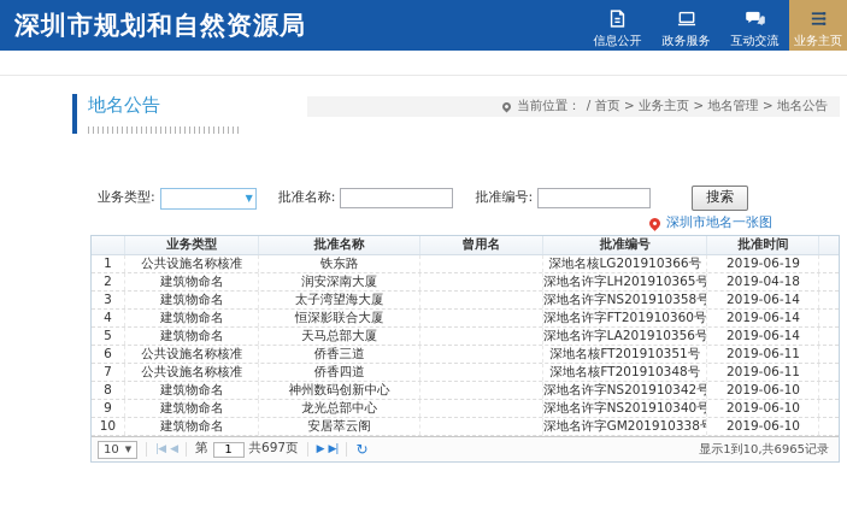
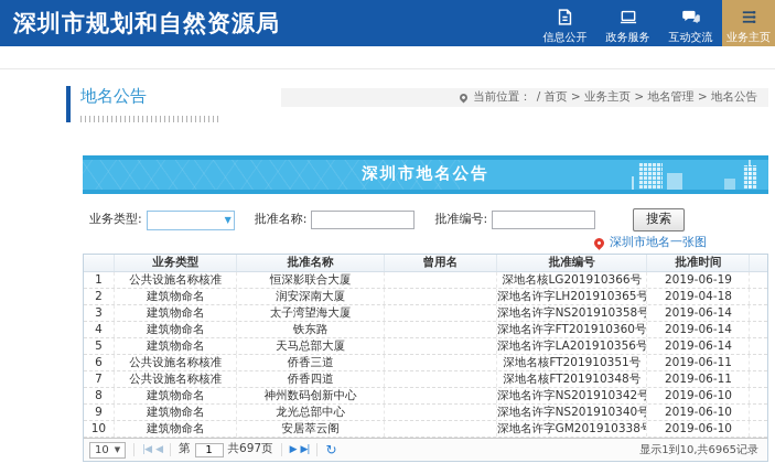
  深圳市规划和自然资源局
  信息公开
  政务服务
  互动交流
  业务主页
  地名公告
  当前位置：
  / 首页 > 业务主页 > 地名管理 > 地名公告
+ 深圳市地名公告
  业务类型:
  ▼
  批准名称:
  批准编号:
  搜索
  深圳市地名一张图
  业务类型
  批准名称
  曾用名
  批准编号
  批准时间
  1
  公共设施名称核准
- 铁东路
+ 恒深影联合大厦
  深地名核LG201910366号
  2019-06-19
  2
  建筑物命名
  润安深南大厦
  深地名许字LH201910365号
  2019-04-18
  3
  建筑物命名
  太子湾望海大厦
  深地名许字NS201910358号
  2019-06-14
  4
  建筑物命名
- 恒深影联合大厦
+ 铁东路
  深地名许字FT201910360号
  2019-06-14
  5
  建筑物命名
  天马总部大厦
  深地名许字LA201910356号
  2019-06-14
  6
  公共设施名称核准
  侨香三道
  深地名核FT201910351号
  2019-06-11
  7
  公共设施名称核准
  侨香四道
  深地名核FT201910348号
  2019-06-11
  8
  建筑物命名
  神州数码创新中心
  深地名许字NS201910342号
  2019-06-10
  9
  建筑物命名
  龙光总部中心
  深地名许字NS201910340号
  2019-06-10
  10
  建筑物命名
  安居萃云阁
  深地名许字GM201910338号
  2019-06-10
  10
  ▼
  |◀
  ◀
  第
  1
  共697页
  ▶
  ▶|
  ↻
  显示1到10,共6965记录
